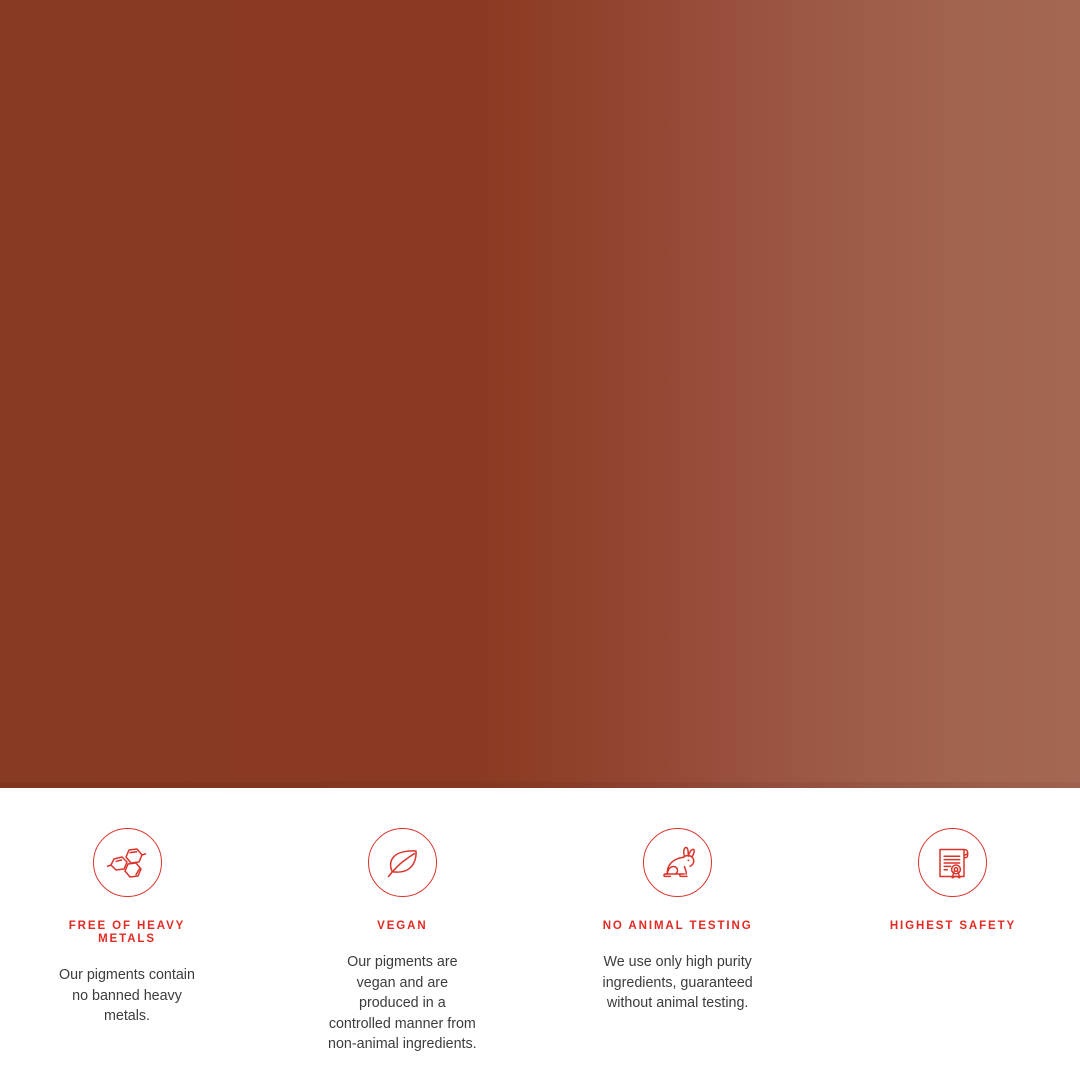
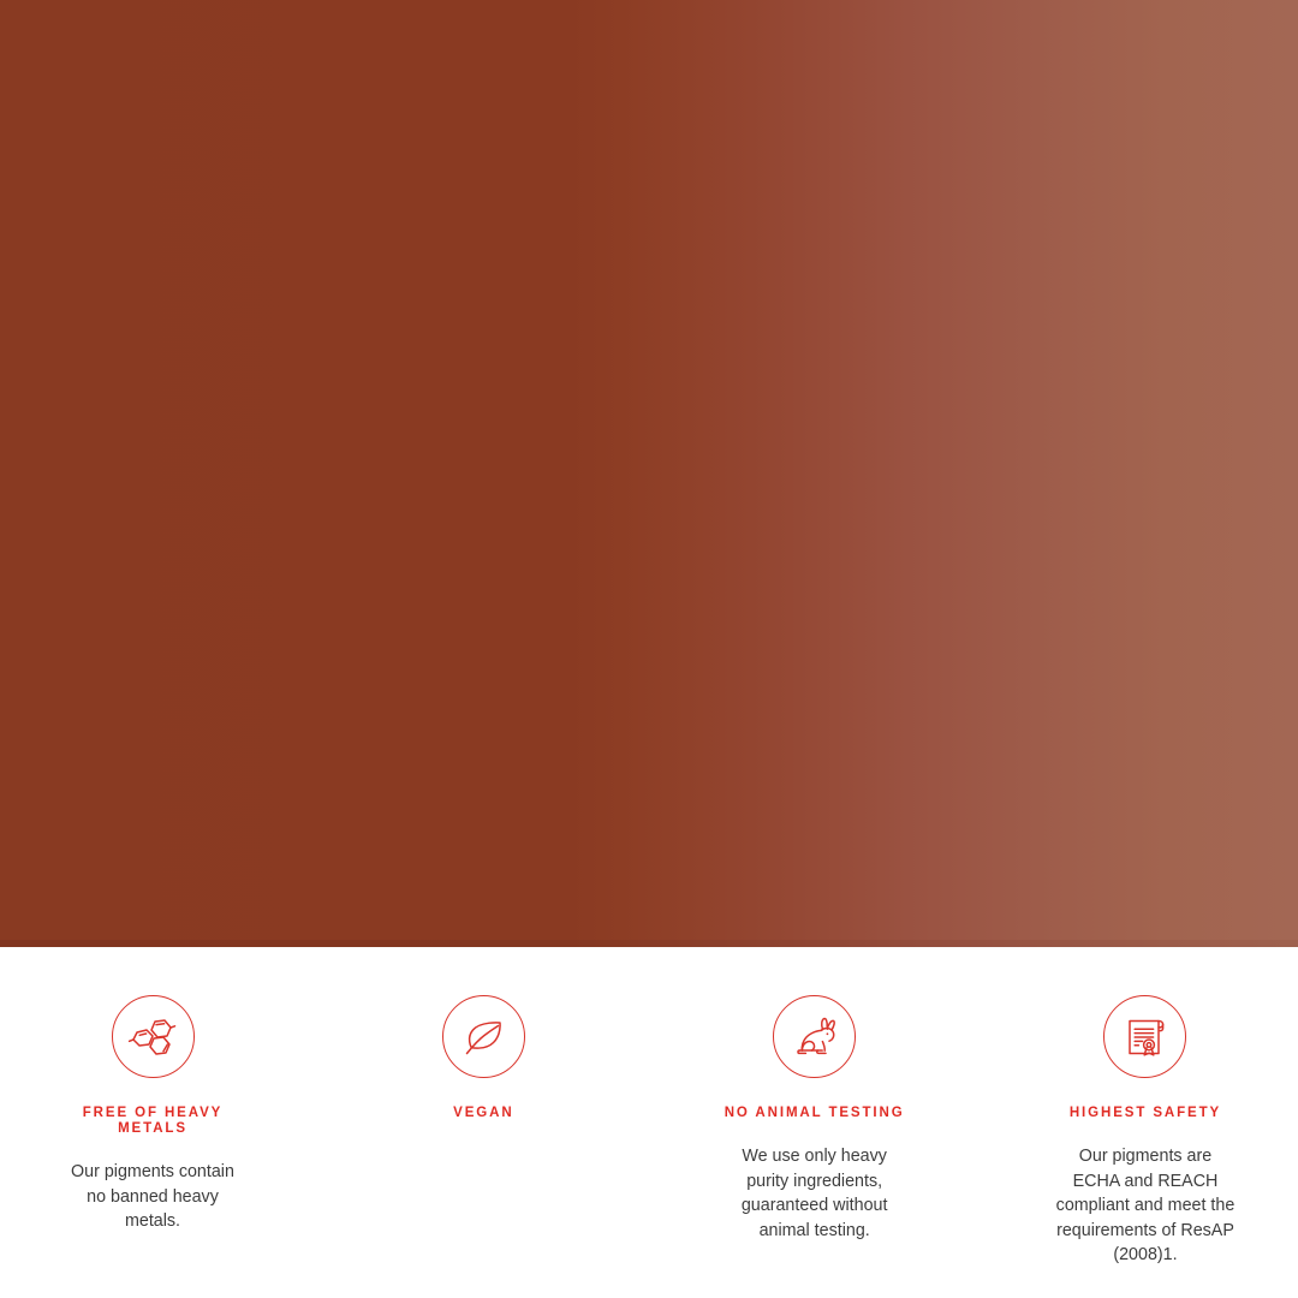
  FREE OF HEAVY METALS
  Our pigments contain no banned heavy metals.
  VEGAN
- Our pigments are vegan and are produced in a controlled manner from non-animal ingredients.
  NO ANIMAL TESTING
- We use only high purity ingredients, guaranteed without animal testing.
+ We use only heavy purity ingredients, guaranteed without animal testing.
  HIGHEST SAFETY
+ Our pigments are ECHA and REACH compliant and meet the requirements of ResAP (2008)1.
